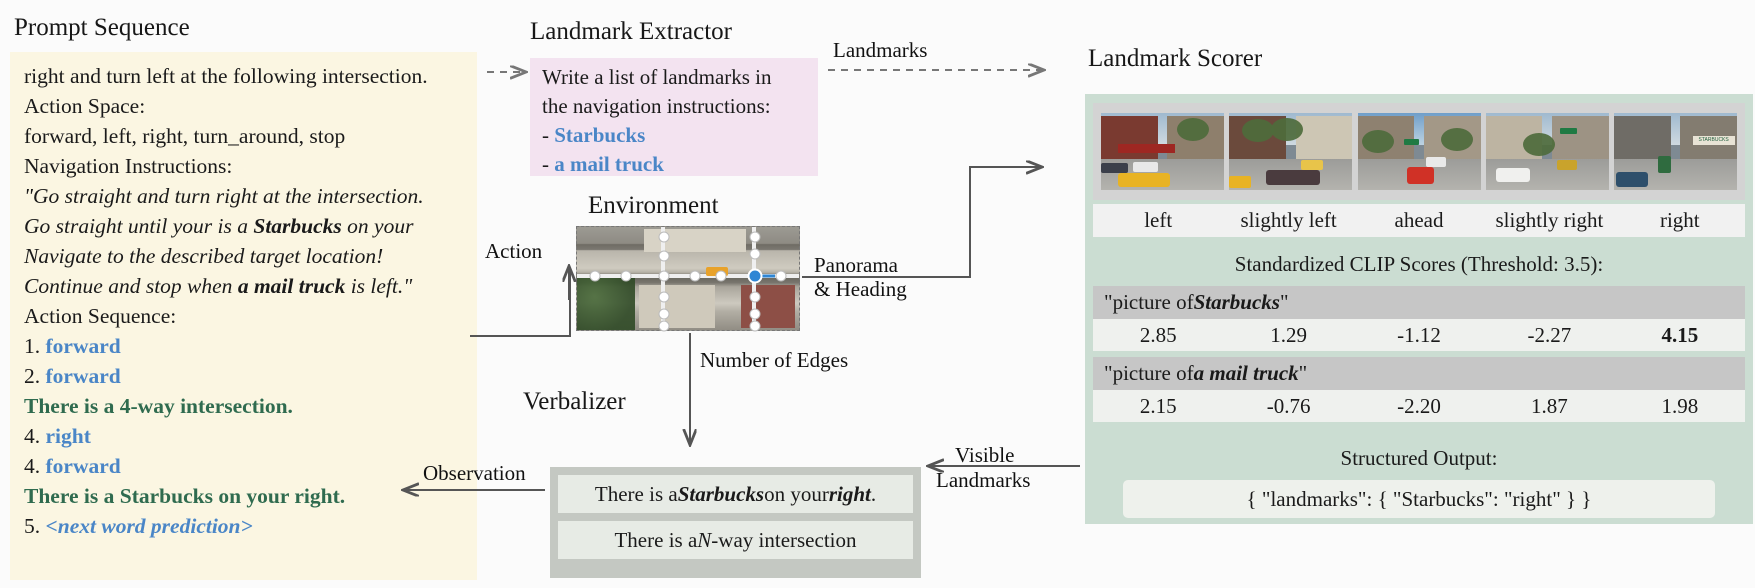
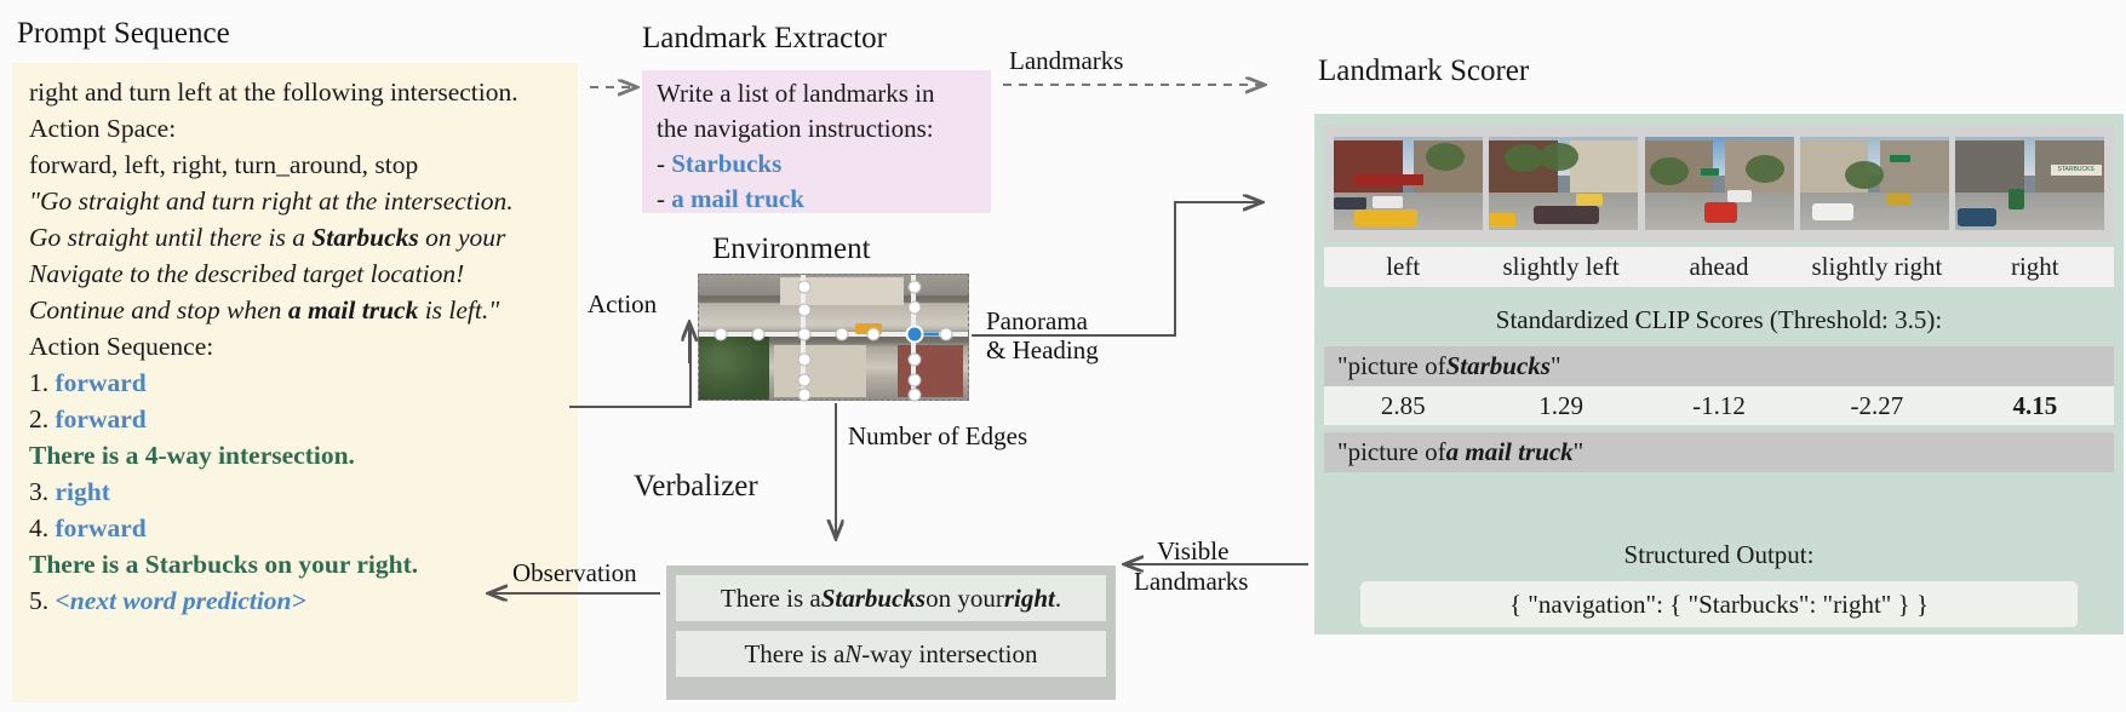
  Prompt Sequence
  right and turn left at the following intersection.
  Action Space:
  forward, left, right, turn_around, stop
- Navigation Instructions:
  "Go straight and turn right at the intersection.
- Go straight until your is a Starbucks on your
+ Go straight until there is a Starbucks on your
  Navigate to the described target location!
  Continue and stop when a mail truck is left."
  Action Sequence:
  1. forward
  2. forward
  There is a 4-way intersection.
- 4. right
+ 3. right
  4. forward
  There is a Starbucks on your right.
  5. <next word prediction>
  Landmark Extractor
  Write a list of landmarks in
  the navigation instructions:
  - Starbucks
  - a mail truck
  Environment
  Verbalizer
  There is a
  Starbucks
  on your
  right
  .
  There is a
  N
  -way intersection
  Landmark Scorer
  left
  slightly left
  ahead
  slightly right
  right
  Standardized CLIP Scores (Threshold: 3.5):
  "picture of
  Starbucks
  "
  2.85
  1.29
  -1.12
  -2.27
  4.15
  "picture of
  a mail truck
  "
- 2.15
- -0.76
- -2.20
- 1.87
- 1.98
  Structured Output:
- { "landmarks": { "Starbucks": "right" } }
+ { "navigation": { "Starbucks": "right" } }
  Landmarks
  Action
  Panorama
  & Heading
  Number of Edges
  Observation
  Visible
  Landmarks
